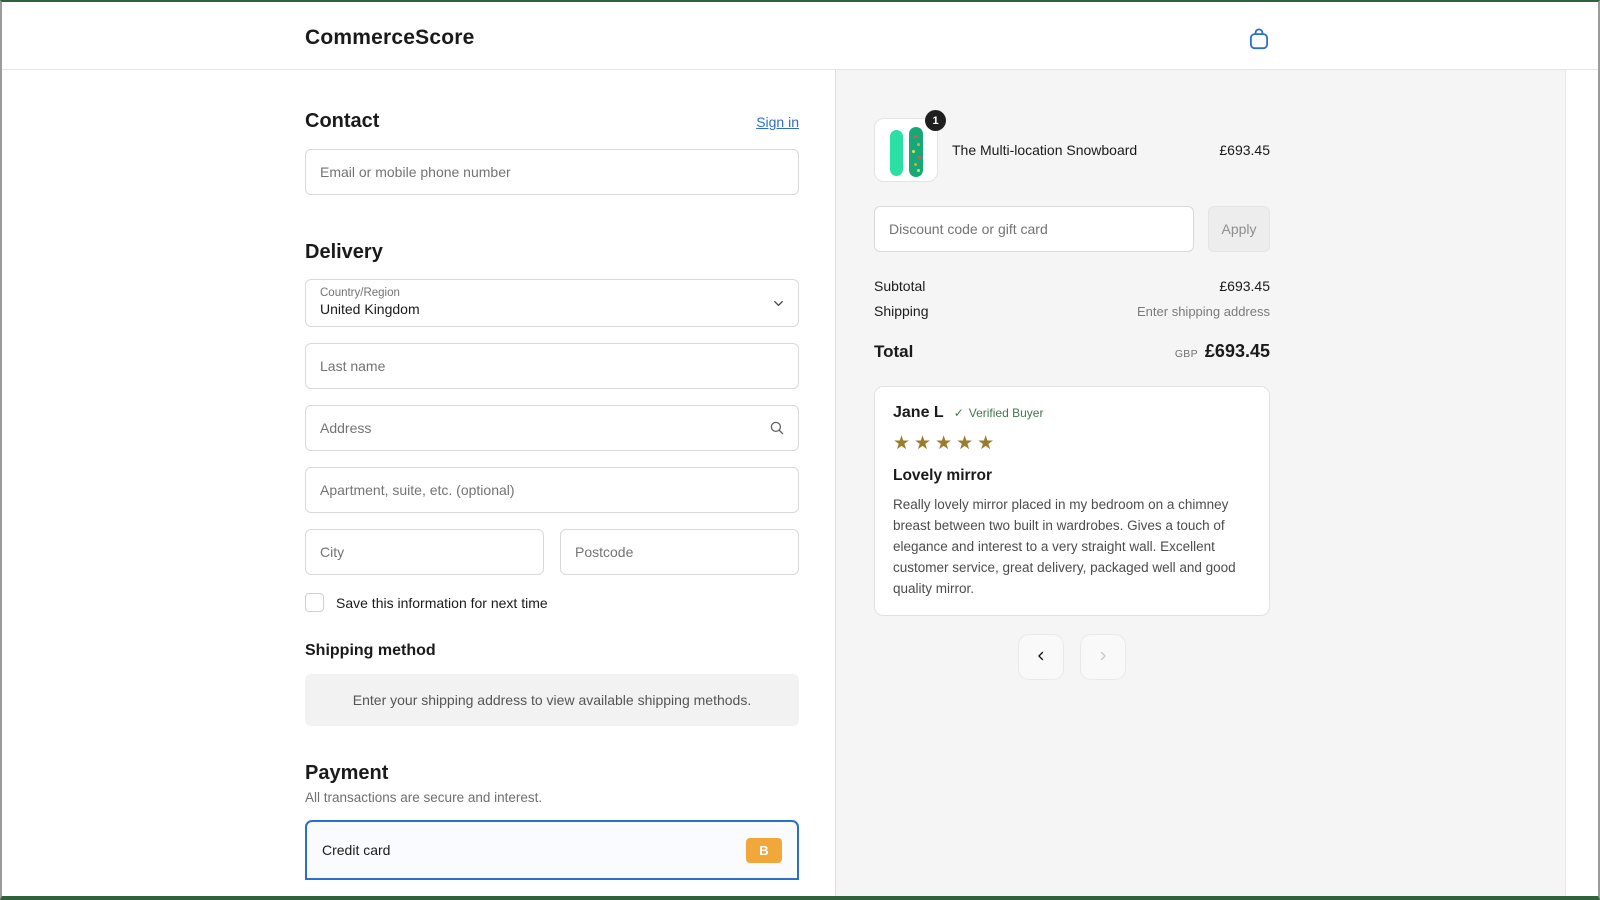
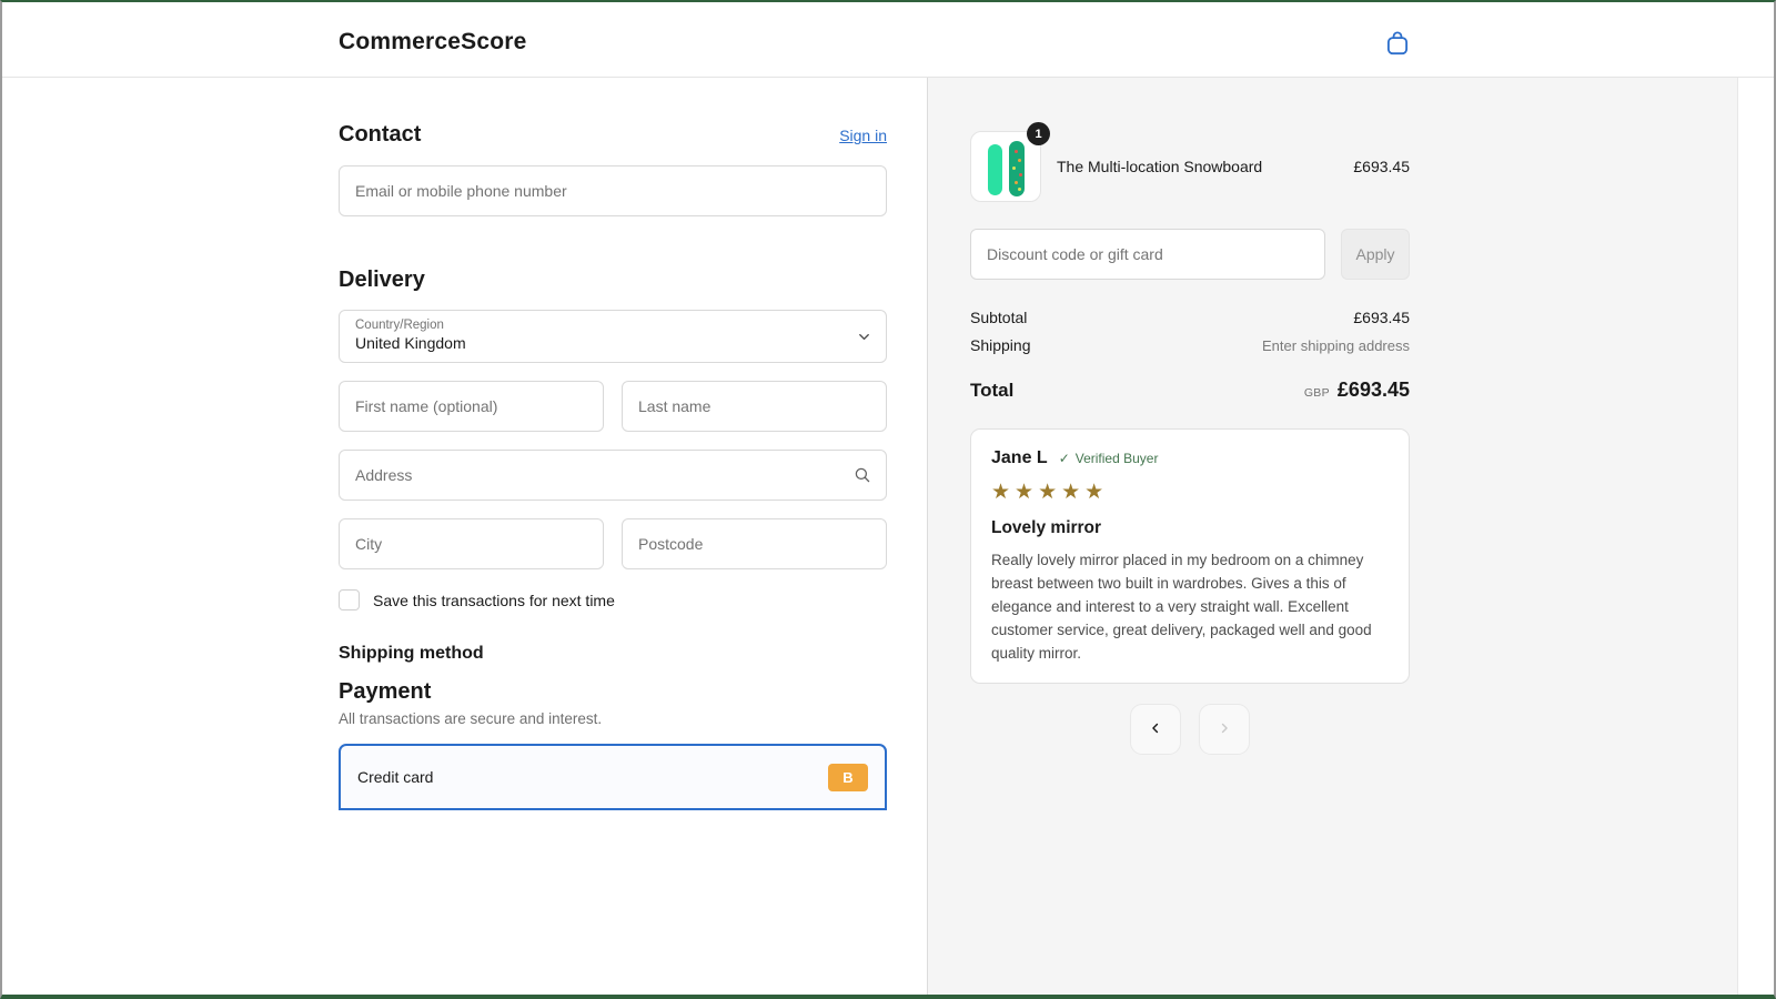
  CommerceScore
  Contact
  Sign in
  Email or mobile phone number
  Delivery
  Country/Region
  United Kingdom
+ First name (optional)
  Last name
  Address
- Apartment, suite, etc. (optional)
  City
  Postcode
- Save this information for next time
+ Save this transactions for next time
  Shipping method
- Enter your shipping address to view available shipping methods.
  Payment
  All transactions are secure and interest.
  Credit card
  B
  1
  The Multi-location Snowboard
  £693.45
  Discount code or gift card
  Apply
  Subtotal
  £693.45
  Shipping
  Enter shipping address
  Total
  GBP
  £693.45
  Jane L
  ✓
  Verified Buyer
  ★★★★★
  Lovely mirror
- Really lovely mirror placed in my bedroom on a chimney breast between two built in wardrobes. Gives a touch of elegance and interest to a very straight wall. Excellent customer service, great delivery, packaged well and good quality mirror.
+ Really lovely mirror placed in my bedroom on a chimney breast between two built in wardrobes. Gives a this of elegance and interest to a very straight wall. Excellent customer service, great delivery, packaged well and good quality mirror.
